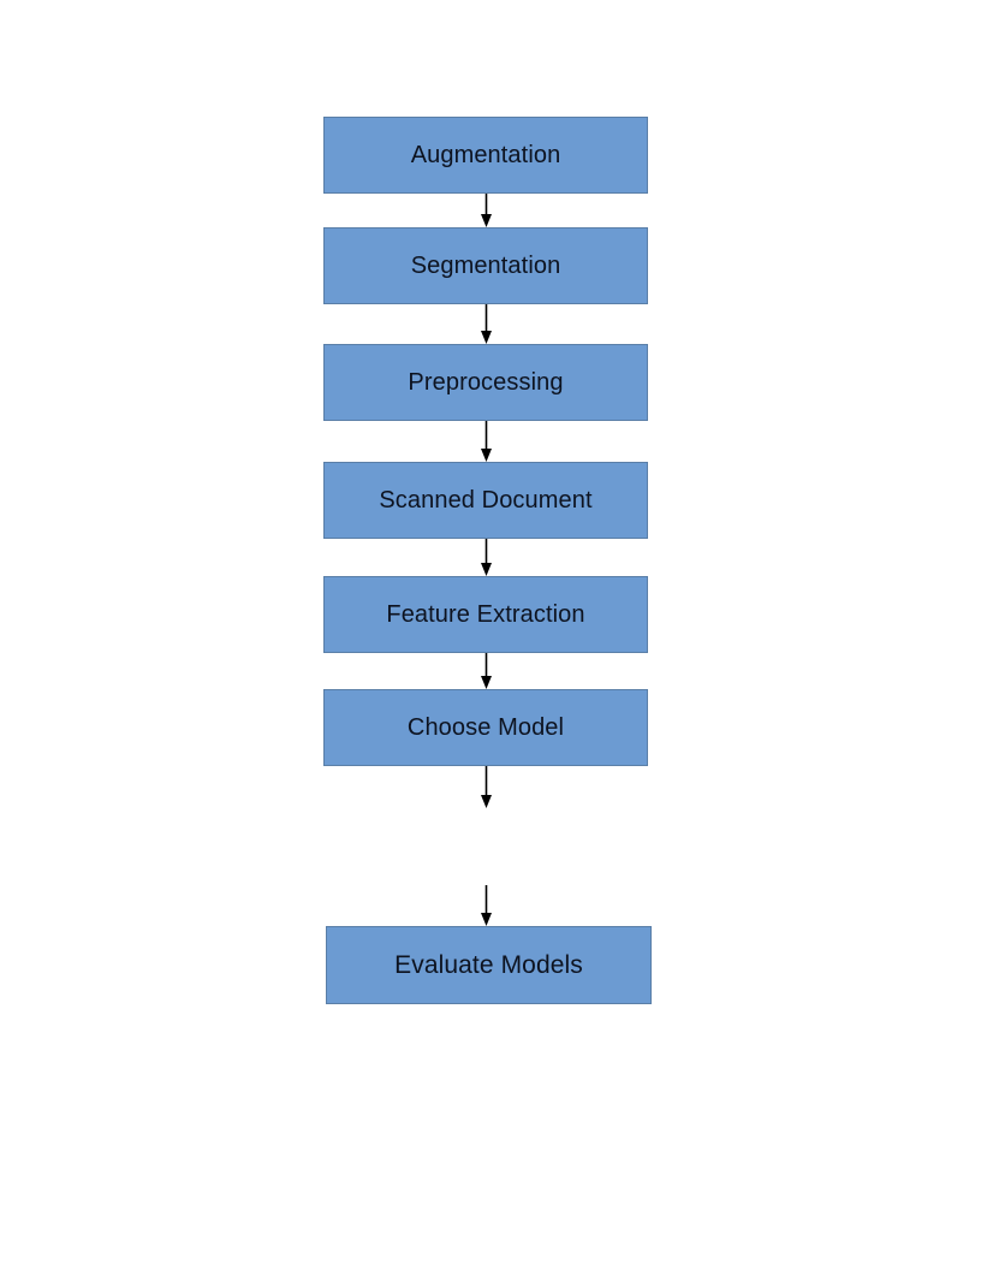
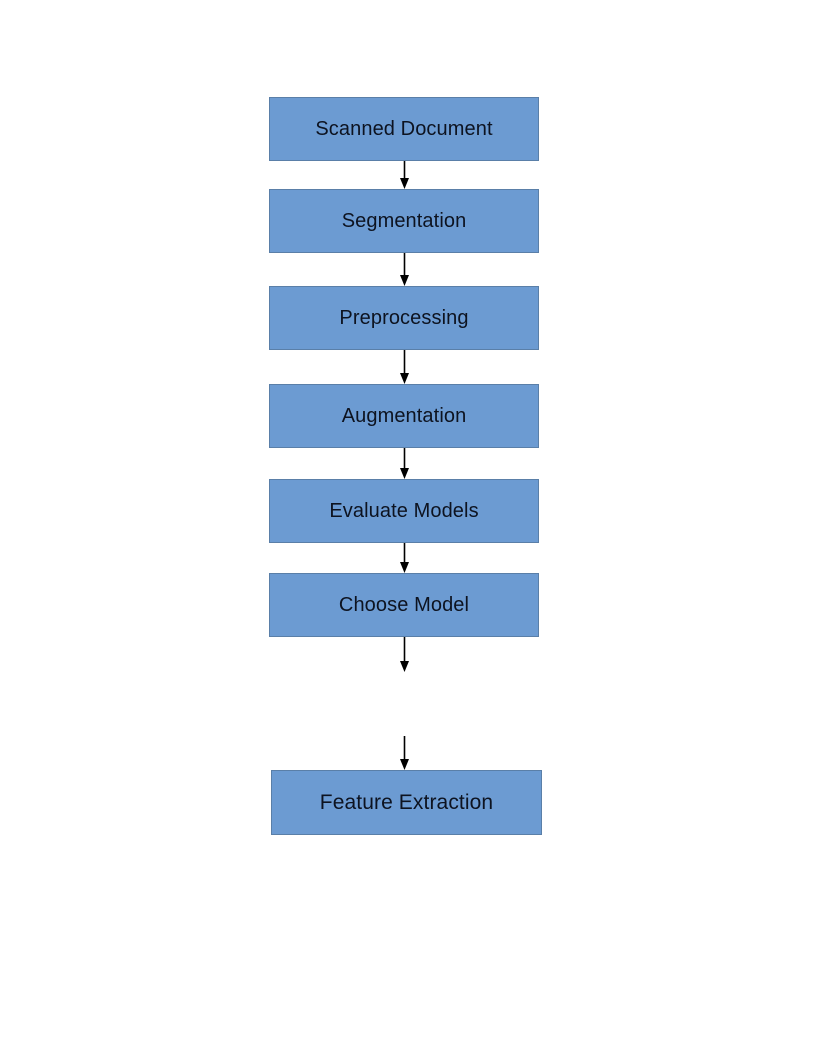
- Augmentation
+ Scanned Document
  Segmentation
  Preprocessing
- Scanned Document
+ Augmentation
- Feature Extraction
+ Evaluate Models
  Choose Model
- Evaluate Models
+ Feature Extraction
